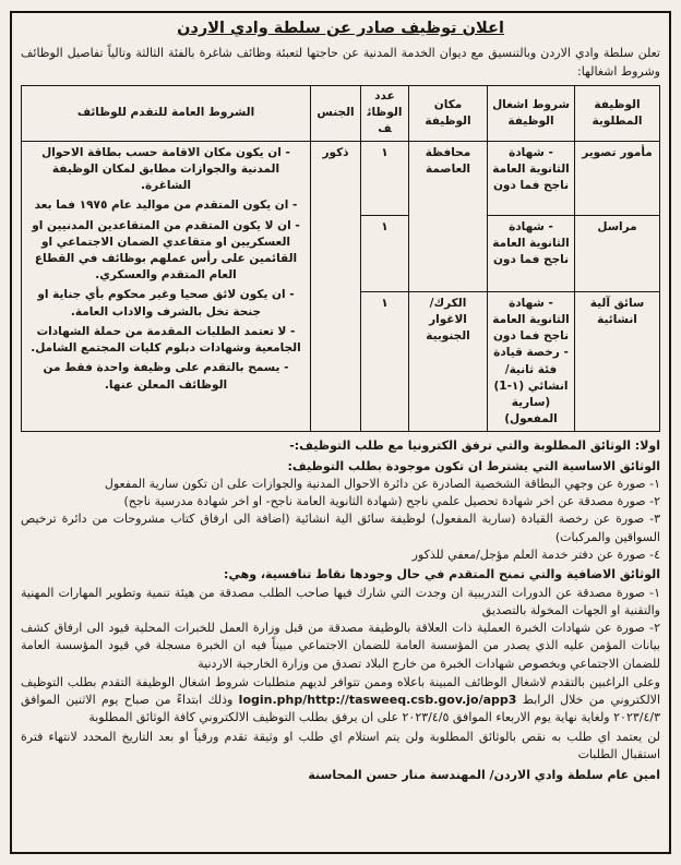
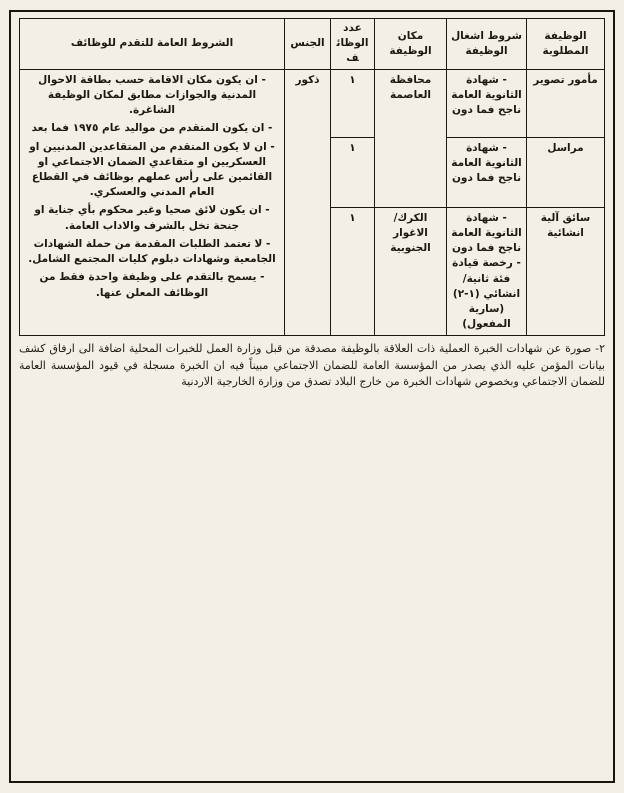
- اعلان توظيف صادر عن سلطة وادي الاردن
- تعلن سلطة وادي الاردن وبالتنسيق مع ديوان الخدمة المدنية عن حاجتها لتعبئة وظائف شاغرة بالفئة الثالثة وتالياً تفاصيل الوظائف وشروط اشغالها:
  الوظيفة المطلوبة	شروط اشغال الوظيفة	مكان الوظيفة	عدد الوظائف	الجنس	الشروط العامة للتقدم للوظائف
- مأمور تصوير	- شهادة الثانوية العامة ناجح فما دون	محافظة العاصمة	١	ذكور	- ان يكون مكان الاقامة حسب بطاقة الاحوال المدنية والجوازات مطابق لمكان الوظيفة الشاغرة. - ان يكون المتقدم من مواليد عام ١٩٧٥ فما بعد - ان لا يكون المتقدم من المتقاعدين المدنيين او العسكريين او متقاعدي الضمان الاجتماعي او القائمين على رأس عملهم بوظائف في القطاع العام المتقدم والعسكري. - ان يكون لائق صحيا وغير محكوم بأي جناية او جنحة تخل بالشرف والاداب العامة. - لا تعتمد الطلبات المقدمة من حملة الشهادات الجامعية وشهادات دبلوم كليات المجتمع الشامل. - يسمح بالتقدم على وظيفة واحدة فقط من الوظائف المعلن عنها.
+ مأمور تصوير	- شهادة الثانوية العامة ناجح فما دون	محافظة العاصمة	١	ذكور	- ان يكون مكان الاقامة حسب بطاقة الاحوال المدنية والجوازات مطابق لمكان الوظيفة الشاغرة. - ان يكون المتقدم من مواليد عام ١٩٧٥ فما بعد - ان لا يكون المتقدم من المتقاعدين المدنيين او العسكريين او متقاعدي الضمان الاجتماعي او القائمين على رأس عملهم بوظائف في القطاع العام المدني والعسكري. - ان يكون لائق صحيا وغير محكوم بأي جناية او جنحة تخل بالشرف والاداب العامة. - لا تعتمد الطلبات المقدمة من حملة الشهادات الجامعية وشهادات دبلوم كليات المجتمع الشامل. - يسمح بالتقدم على وظيفة واحدة فقط من الوظائف المعلن عنها.
  مراسل	- شهادة الثانوية العامة ناجح فما دون	١
- سائق آلية انشائية	- شهادة الثانوية العامة ناجح فما دون - رخصة قيادة فئة ثانية/ انشائي (١-1) (سارية المفعول)	الكرك/ الاغوار الجنوبية	١
+ سائق آلية انشائية	- شهادة الثانوية العامة ناجح فما دون - رخصة قيادة فئة ثانية/ انشائي (١-٢) (سارية المفعول)	الكرك/ الاغوار الجنوبية	١
- اولا: الوثائق المطلوبة والتي ترفق الكترونيا مع طلب التوظيف:-
- الوثائق الاساسية التي يشترط ان تكون موجودة بطلب التوظيف:
- ١- صورة عن وجهي البطاقة الشخصية الصادرة عن دائرة الاحوال المدنية والجوازات على ان تكون سارية المفعول
- ٢- صورة مصدقة عن اخر شهادة تحصيل علمي ناجح (شهادة الثانوية العامة ناجح- او اخر شهادة مدرسية ناجح)
- ٣- صورة عن رخصة القيادة (سارية المفعول) لوظيفة سائق الية انشائية (اضافة الى ارفاق كتاب مشروحات من دائرة ترخيص السواقين والمركبات)
- ٤- صورة عن دفتر خدمة العلم مؤجل/معفي للذكور
- الوثائق الاضافية والتي تمنح المتقدم في حال وجودها نقاط تنافسية، وهي:
- ١- صورة مصدقة عن الدورات التدريبية ان وجدت التي شارك فيها صاحب الطلب مصدقة من هيئة تنمية وتطوير المهارات المهنية والتقنية او الجهات المخولة بالتصديق
- ٢- صورة عن شهادات الخبرة العملية ذات العلاقة بالوظيفة مصدقة من قبل وزارة العمل للخبرات المحلية قيود الى ارفاق كشف بيانات المؤمن عليه الذي يصدر من المؤسسة العامة للضمان الاجتماعي مبيناً فيه ان الخبرة مسجلة في قيود المؤسسة العامة للضمان الاجتماعي وبخصوص شهادات الخبرة من خارج البلاد تصدق من وزارة الخارجية الاردنية
+ ٢- صورة عن شهادات الخبرة العملية ذات العلاقة بالوظيفة مصدقة من قبل وزارة العمل للخبرات المحلية اضافة الى ارفاق كشف بيانات المؤمن عليه الذي يصدر من المؤسسة العامة للضمان الاجتماعي مبيناً فيه ان الخبرة مسجلة في قيود المؤسسة العامة للضمان الاجتماعي وبخصوص شهادات الخبرة من خارج البلاد تصدق من وزارة الخارجية الاردنية
- وعلى الراغبين بالتقدم لاشغال الوظائف المبينة باعلاه وممن تتوافر لديهم متطلبات شروط اشغال الوظيفة التقدم بطلب التوظيف الالكتروني من خلال الرابط login.php/http://tasweeq.csb.gov.jo/app3 وذلك ابتداءً من صباح يوم الاثنين الموافق ٢٠٢٣/٤/٣ ولغاية نهاية يوم الاربعاء الموافق ٢٠٢٣/٤/٥ على ان يرفق بطلب التوظيف الالكتروني كافة الوثائق المطلوبة
- لن يعتمد اي طلب به نقص بالوثائق المطلوبة ولن يتم استلام اي طلب او وثيقة تقدم ورقياً او بعد التاريخ المحدد لانتهاء فترة استقبال الطلبات
- امين عام سلطة وادي الاردن/ المهندسة منار حسن المحاسنة
